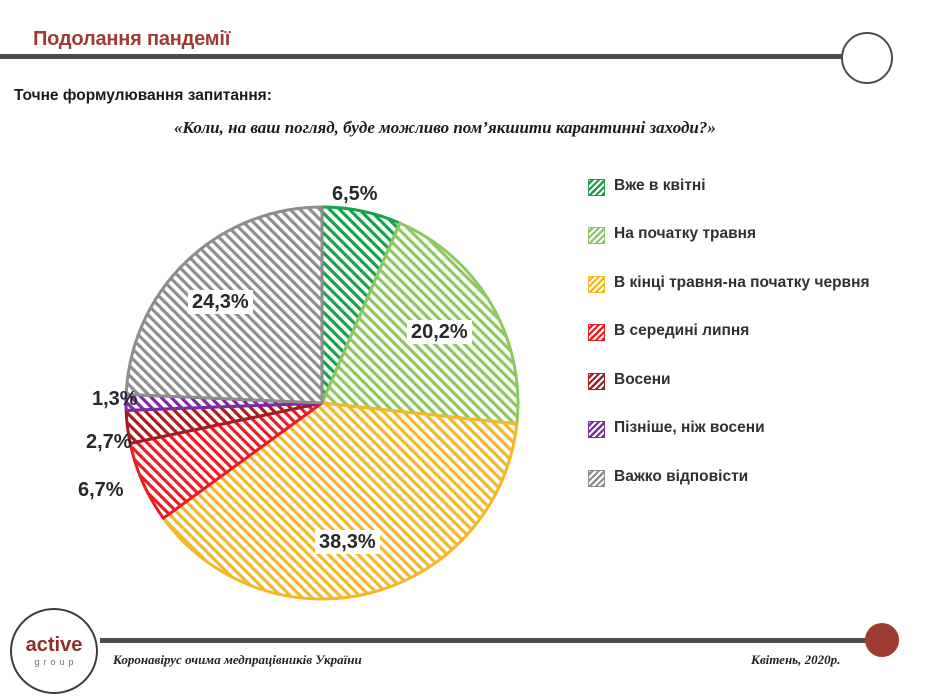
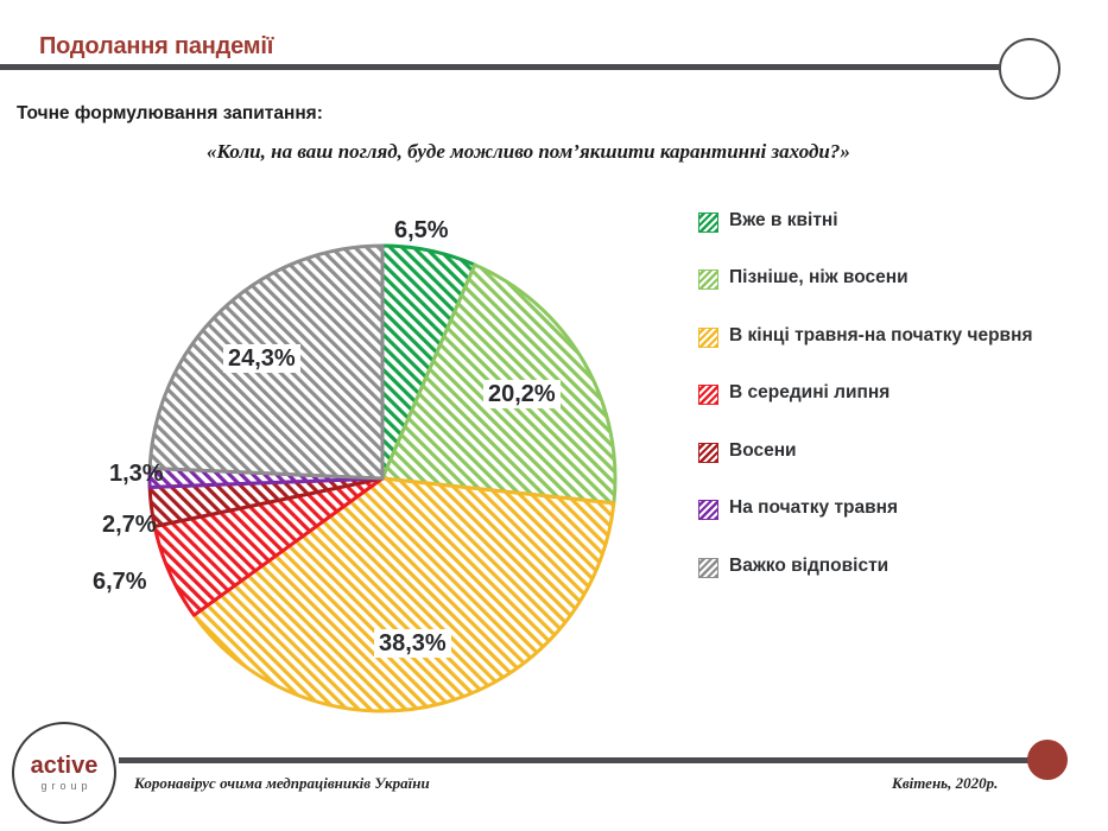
  Подолання пандемії
  Точне формулювання запитання:
  «Коли, на ваш погляд, буде можливо пом’якшити карантинні заходи?»
  6,5%
  20,2%
  38,3%
  6,7%
  2,7%
  1,3%
  24,3%
  Вже в квітні
- На початку травня
+ Пізніше, ніж восени
  В кінці травня-на початку червня
  В середині липня
  Восени
- Пізніше, ніж восени
+ На початку травня
  Важко відповісти
  active
  group
  Коронавірус очима медпрацівників України
  Квітень, 2020р.
